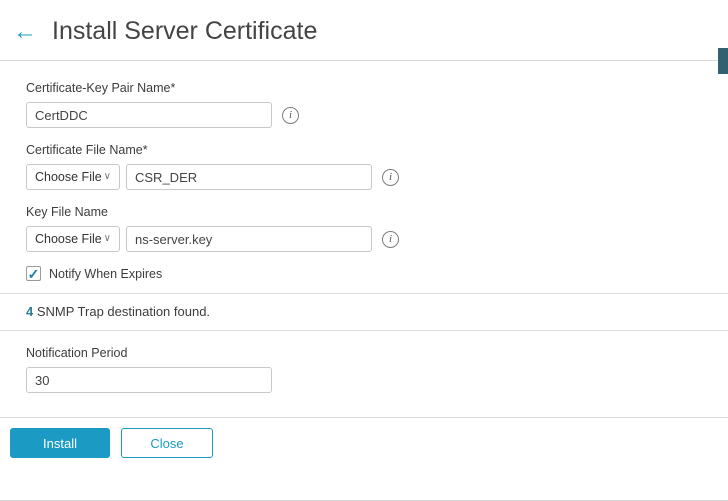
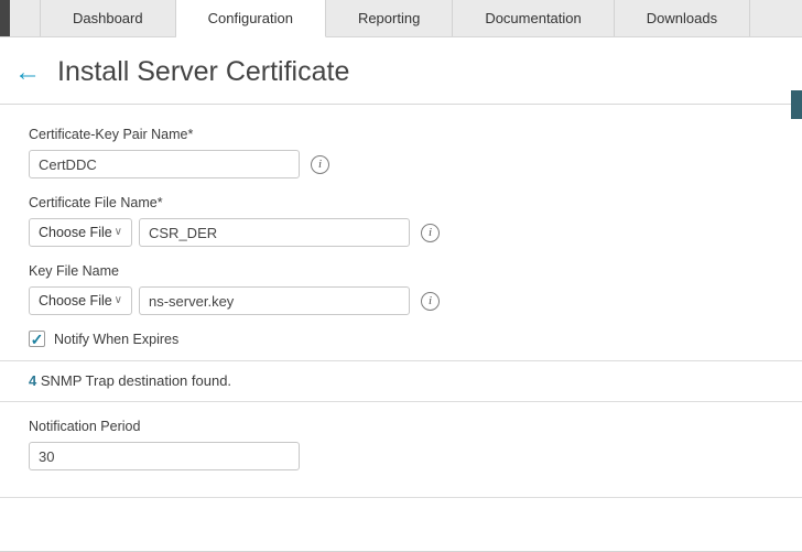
+ Dashboard
+ Configuration
+ Reporting
+ Documentation
+ Downloads
  ←
  Install Server Certificate
  Certificate-Key Pair Name*
  CertDDC
  i
  Certificate File Name*
  Choose File
  ∨
  CSR_DER
  i
  Key File Name
  Choose File
  ∨
  ns-server.key
  i
  ✓
  Notify When Expires
  4 SNMP Trap destination found.
  Notification Period
  30
- Install
- Close
